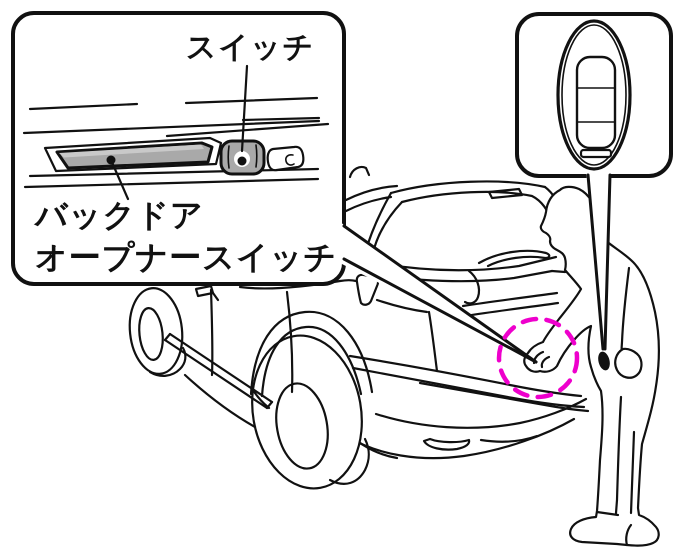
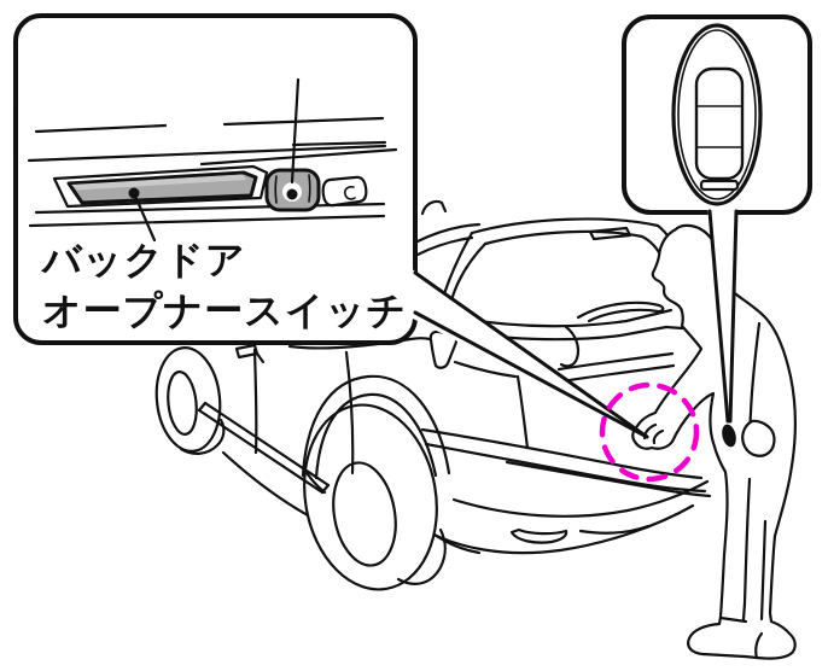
- スイッチ
  バックドア
  オープナースイッチ
